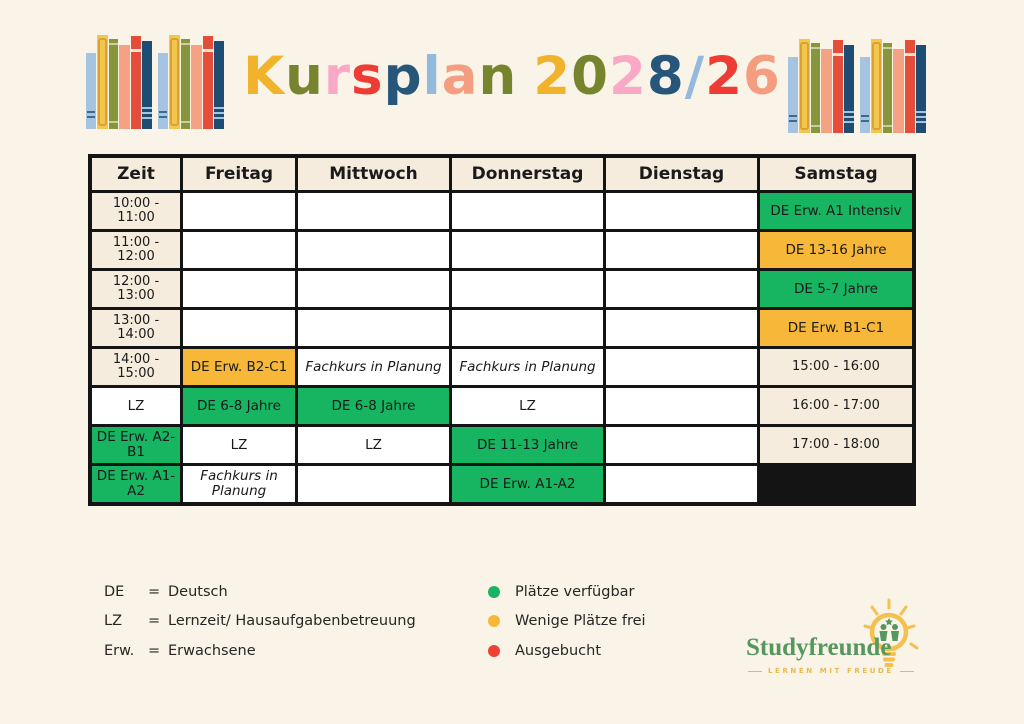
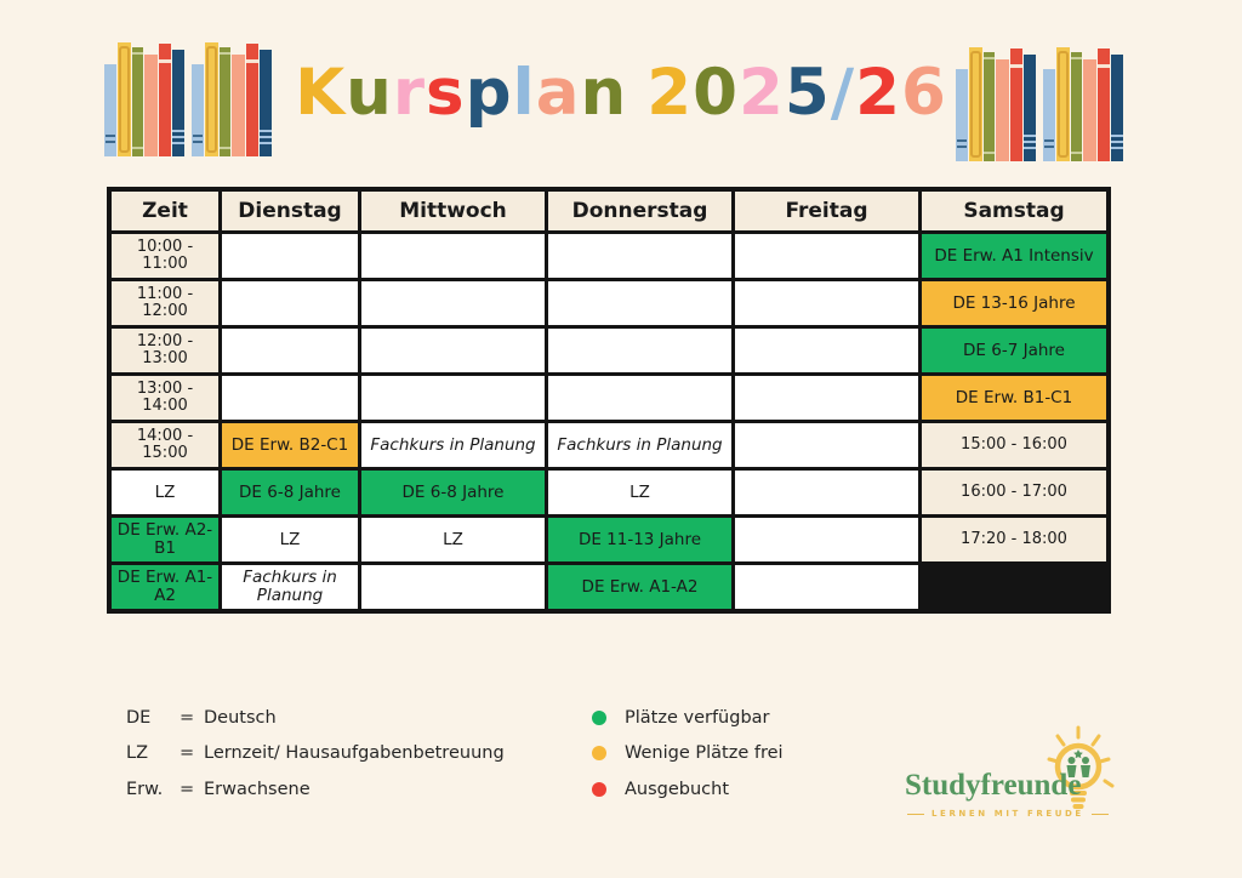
- Kursplan 2028/26
+ Kursplan 2025/26
  Zeit
- Freitag
+ Dienstag
  Mittwoch
  Donnerstag
- Dienstag
+ Freitag
  Samstag
  10:00 - 11:00
  DE Erw. A1 Intensiv
  11:00 - 12:00
  DE 13-16 Jahre
  12:00 - 13:00
- DE 5-7 Jahre
+ DE 6-7 Jahre
  13:00 - 14:00
  DE Erw. B1-C1
  14:00 - 15:00
  DE Erw. B2-C1
  Fachkurs in Planung
  Fachkurs in Planung
  15:00 - 16:00
  LZ
  DE 6-8 Jahre
  DE 6-8 Jahre
  LZ
  16:00 - 17:00
  DE Erw. A2-B1
  LZ
  LZ
  DE 11-13 Jahre
- 17:00 - 18:00
+ 17:20 - 18:00
  DE Erw. A1-A2
  Fachkurs in Planung
  DE Erw. A1-A2
  DE
  =
  Deutsch
  LZ
  =
  Lernzeit/ Hausaufgabenbetreuung
  Erw.
  =
  Erwachsene
  Plätze verfügbar
  Wenige Plätze frei
  Ausgebucht
  Studyfreunde
  LERNEN MIT FREUDE
